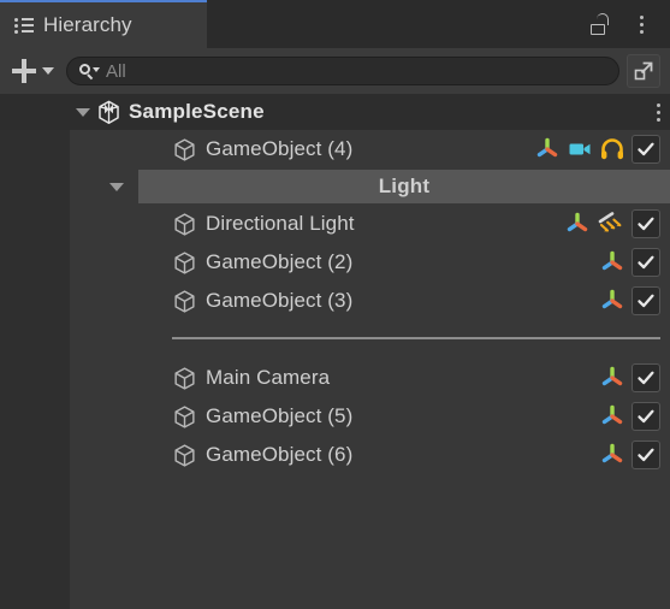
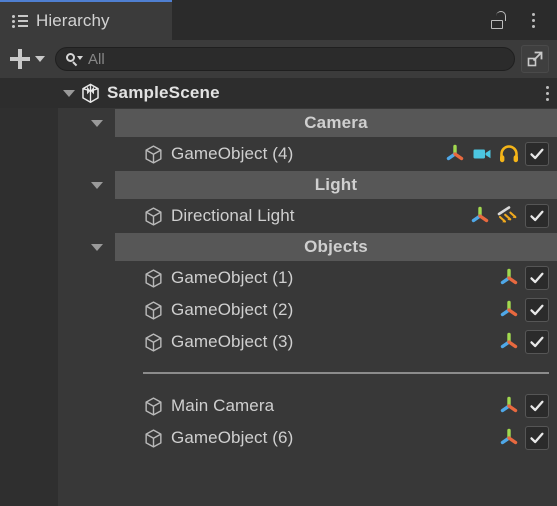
  Hierarchy
  All
  SampleScene
+ Camera
  GameObject (4)
  Light
  Directional Light
+ Objects
+ GameObject (1)
  GameObject (2)
  GameObject (3)
  Main Camera
- GameObject (5)
  GameObject (6)
